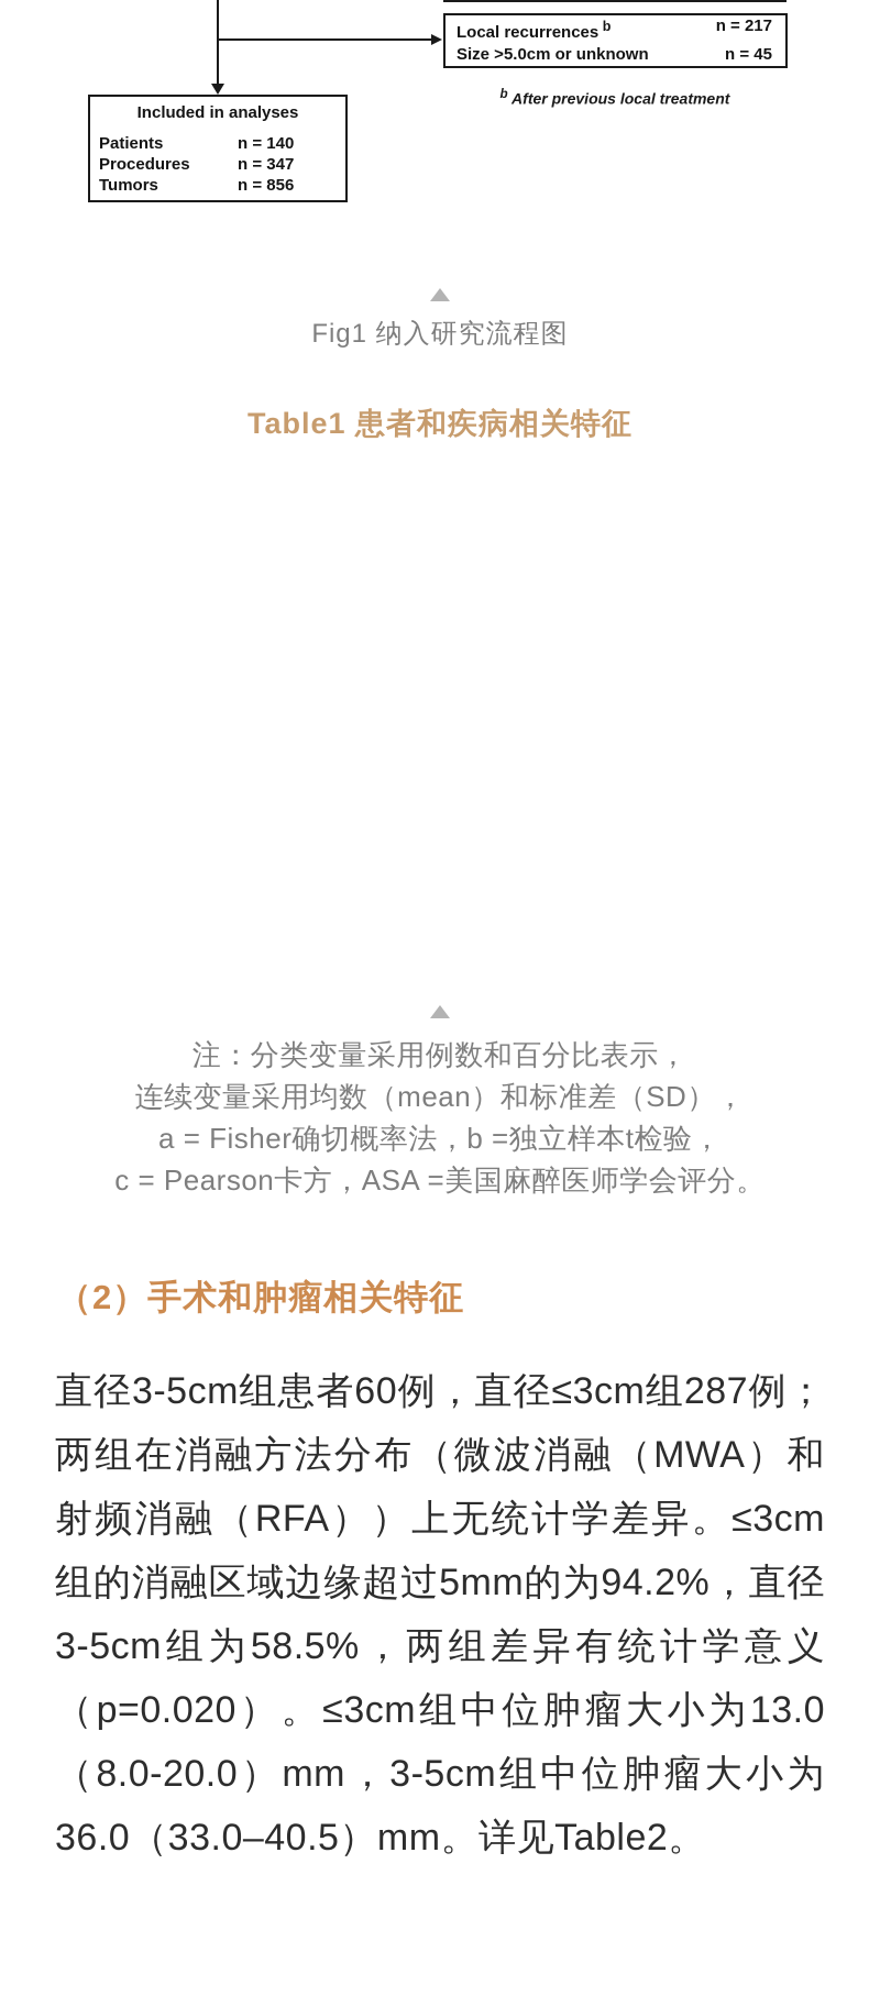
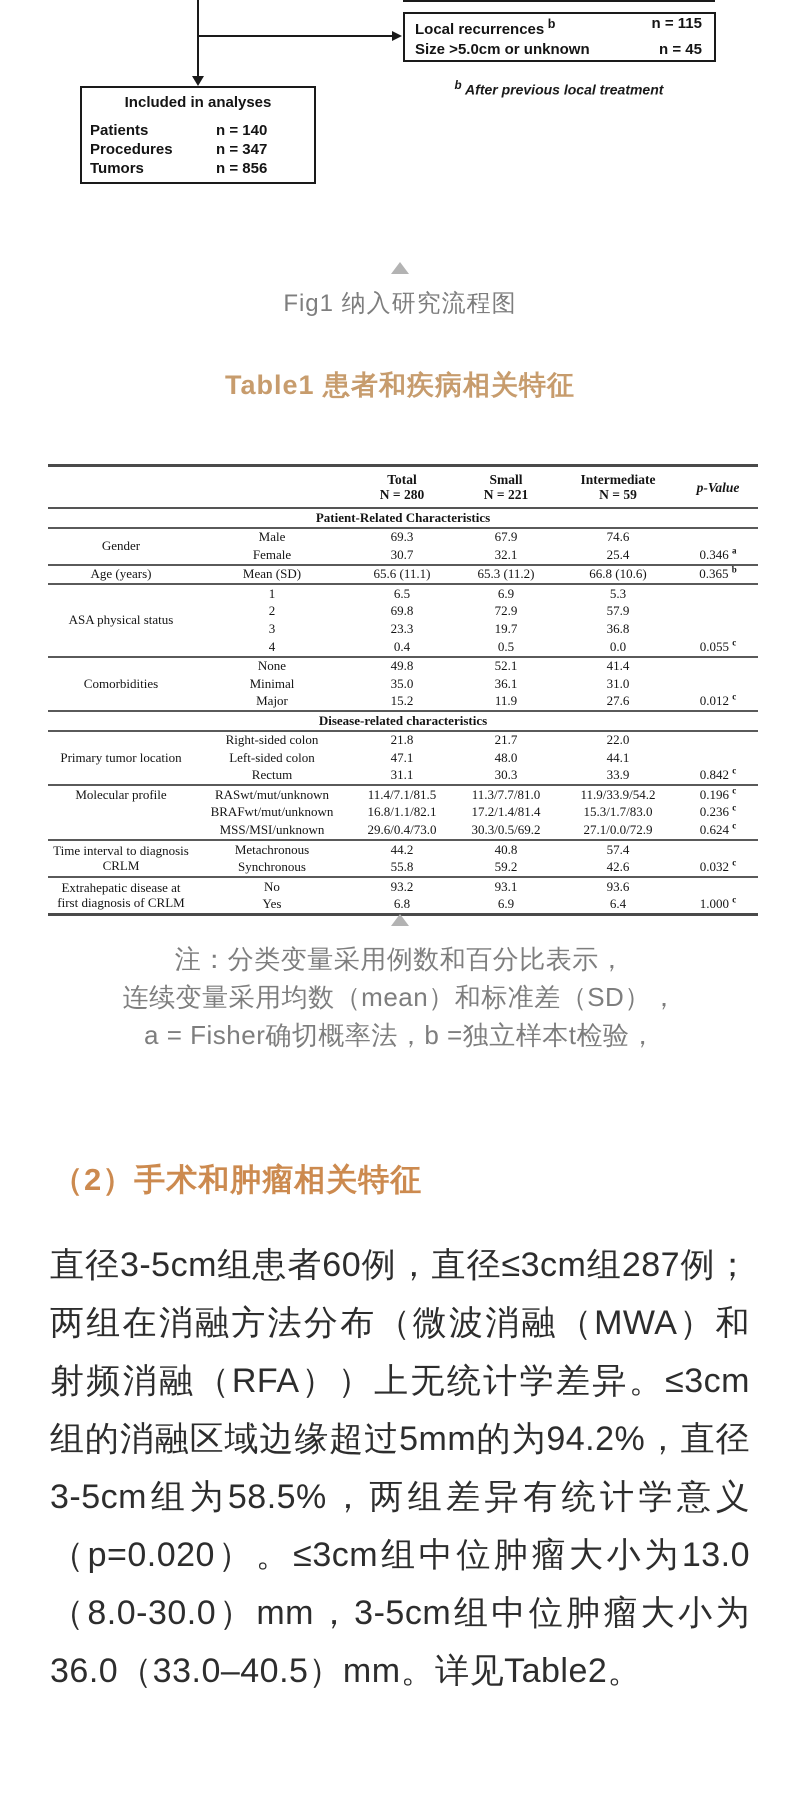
  Local recurrences b
- n = 217
+ n = 115
  Size >5.0cm or unknown
  n = 45
  b After previous local treatment
  Included in analyses
  Patients
  n = 140
  Procedures
  n = 347
  Tumors
  n = 856
  Fig1 纳入研究流程图
  Table1 患者和疾病相关特征
+ 		TotalN = 280	SmallN = 221	IntermediateN = 59	p-Value
+ Patient-Related Characteristics
+ Gender	Male	69.3	67.9	74.6
+ Female	30.7	32.1	25.4	0.346 a
+ Age (years)	Mean (SD)	65.6 (11.1)	65.3 (11.2)	66.8 (10.6)	0.365 b
+ ASA physical status	1	6.5	6.9	5.3
+ 2	69.8	72.9	57.9
+ 3	23.3	19.7	36.8
+ 4	0.4	0.5	0.0	0.055 c
+ Comorbidities	None	49.8	52.1	41.4
+ Minimal	35.0	36.1	31.0
+ Major	15.2	11.9	27.6	0.012 c
+ Disease-related characteristics
+ Primary tumor location	Right-sided colon	21.8	21.7	22.0
+ Left-sided colon	47.1	48.0	44.1
+ Rectum	31.1	30.3	33.9	0.842 c
+ Molecular profile	RASwt/mut/unknown	11.4/7.1/81.5	11.3/7.7/81.0	11.9/33.9/54.2	0.196 c
+ BRAFwt/mut/unknown	16.8/1.1/82.1	17.2/1.4/81.4	15.3/1.7/83.0	0.236 c
+ MSS/MSI/unknown	29.6/0.4/73.0	30.3/0.5/69.2	27.1/0.0/72.9	0.624 c
+ Time interval to diagnosis CRLM	Metachronous	44.2	40.8	57.4
+ Synchronous	55.8	59.2	42.6	0.032 c
+ Extrahepatic disease at first diagnosis of CRLM	No	93.2	93.1	93.6
+ Yes	6.8	6.9	6.4	1.000 c
  注：分类变量采用例数和百分比表示，
  连续变量采用均数（mean）和标准差（SD），
  a = Fisher确切概率法，b =独立样本t检验，
- c = Pearson卡方，ASA =美国麻醉医师学会评分。
  （2）手术和肿瘤相关特征
- 直径3-5cm组患者60例，直径≤3cm组287例；两组在消融方法分布（微波消融（MWA）和射频消融（RFA））上无统计学差异。≤3cm组的消融区域边缘超过5mm的为94.2%，直径3-5cm组为58.5%，两组差异有统计学意义（p=0.020）。≤3cm组中位肿瘤大小为13.0（8.0-20.0）mm，3-5cm组中位肿瘤大小为36.0（33.0–40.5）mm。详见Table2。
+ 直径3-5cm组患者60例，直径≤3cm组287例；两组在消融方法分布（微波消融（MWA）和射频消融（RFA））上无统计学差异。≤3cm组的消融区域边缘超过5mm的为94.2%，直径3-5cm组为58.5%，两组差异有统计学意义（p=0.020）。≤3cm组中位肿瘤大小为13.0（8.0-30.0）mm，3-5cm组中位肿瘤大小为36.0（33.0–40.5）mm。详见Table2。
